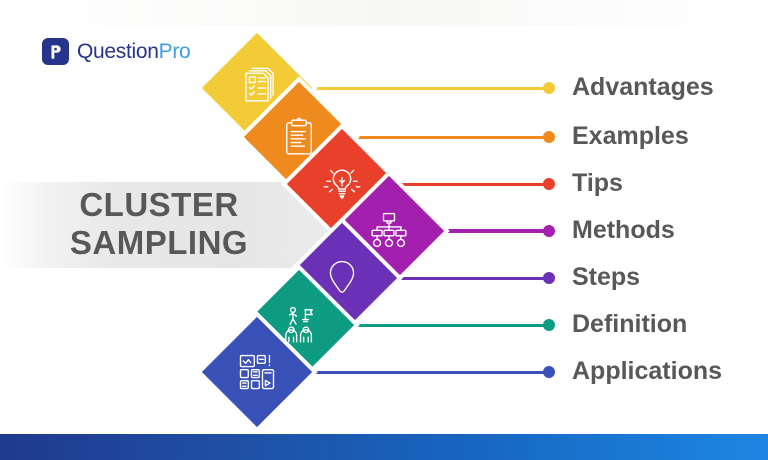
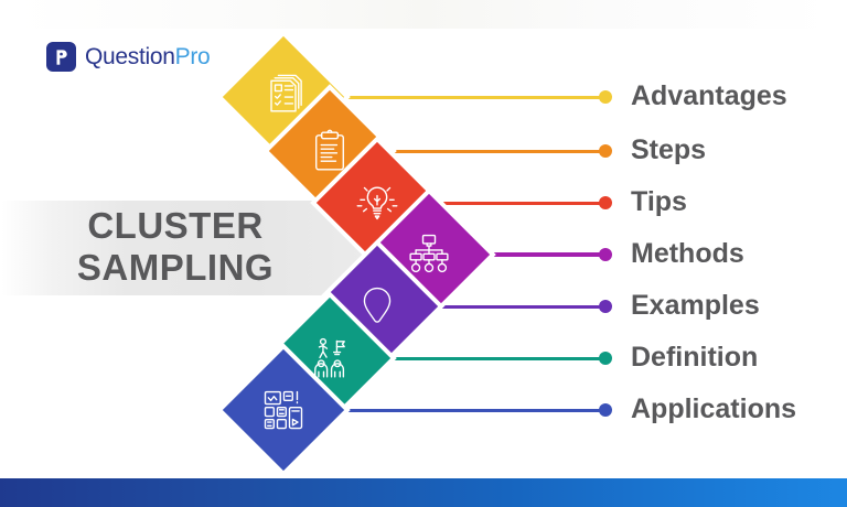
  QuestionPro
  CLUSTER
  SAMPLING
  Advantages
- Examples
+ Steps
  Tips
  Methods
- Steps
+ Examples
  Definition
  Applications
